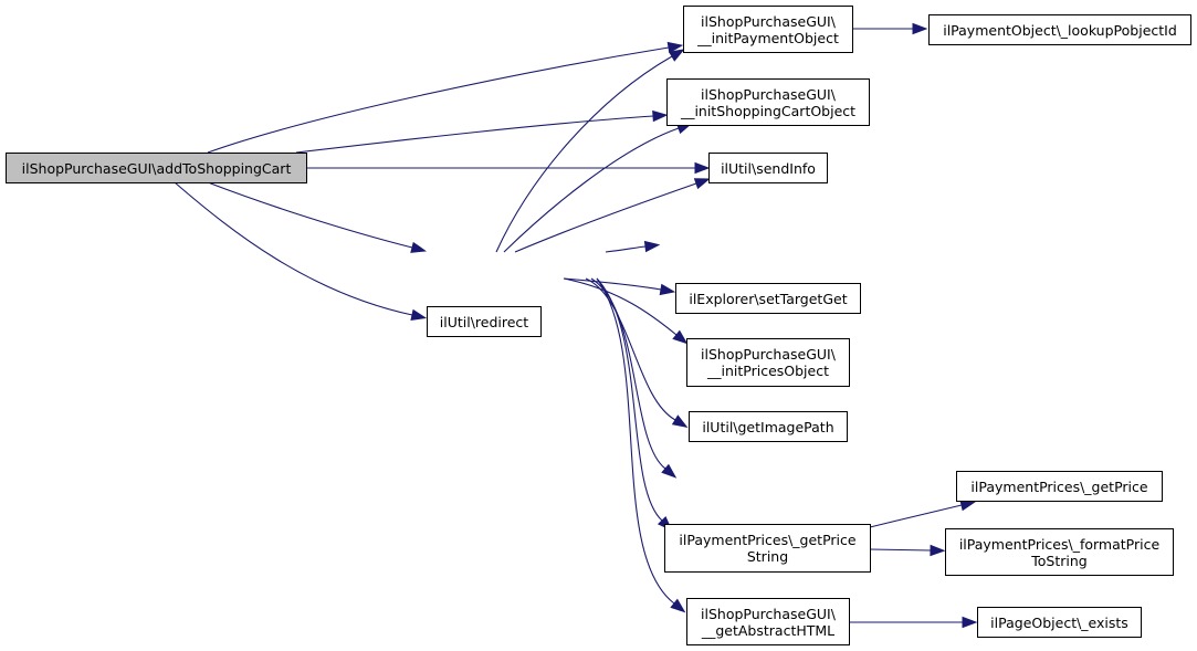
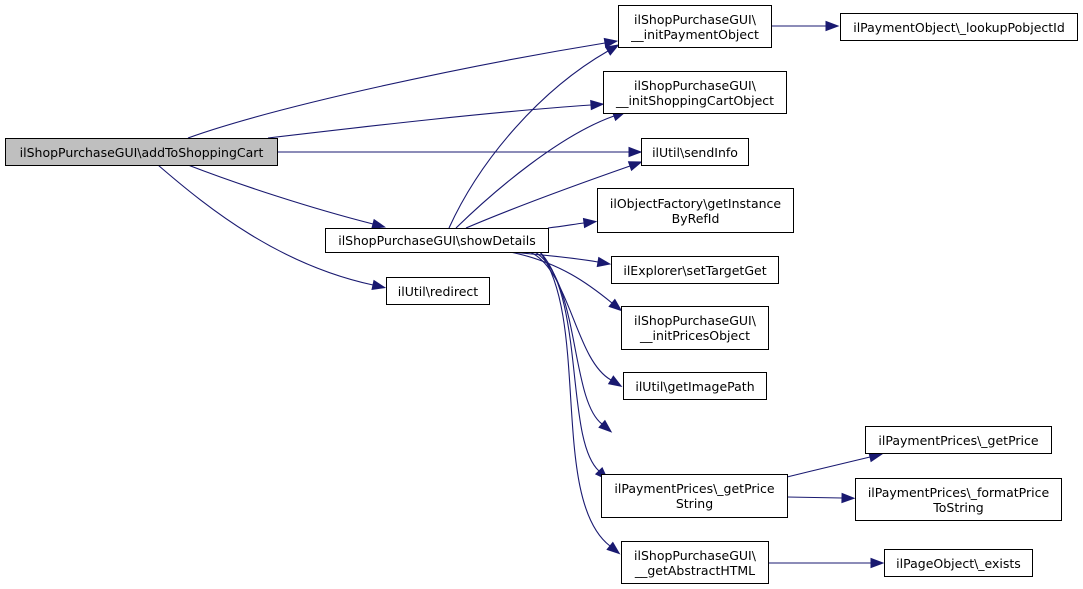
  ilShopPurchaseGUI\addToShoppingCart
  ilShopPurchaseGUI\
  __initPaymentObject
  ilPaymentObject\_lookupPobjectId
  ilShopPurchaseGUI\
  __initShoppingCartObject
  ilUtil\sendInfo
+ ilObjectFactory\getInstance
+ ByRefId
+ ilShopPurchaseGUI\showDetails
  ilExplorer\setTargetGet
  ilUtil\redirect
  ilShopPurchaseGUI\
  __initPricesObject
  ilUtil\getImagePath
  ilPaymentPrices\_getPrice
  String
  ilPaymentPrices\_getPrice
  ilPaymentPrices\_formatPrice
  ToString
  ilShopPurchaseGUI\
  __getAbstractHTML
  ilPageObject\_exists
